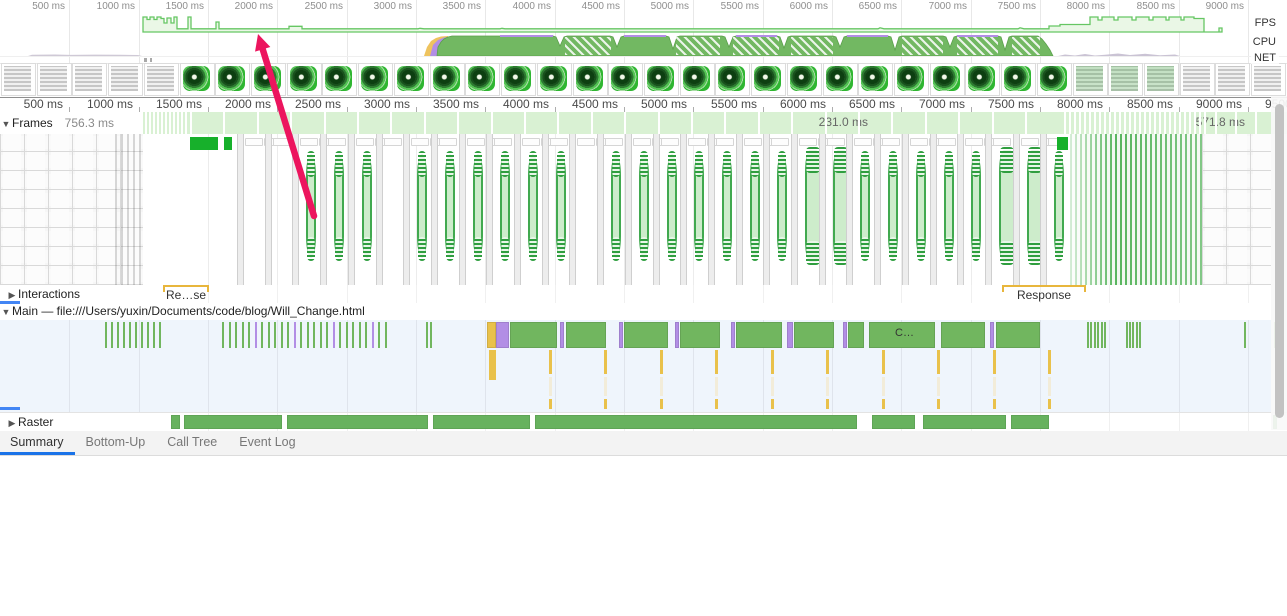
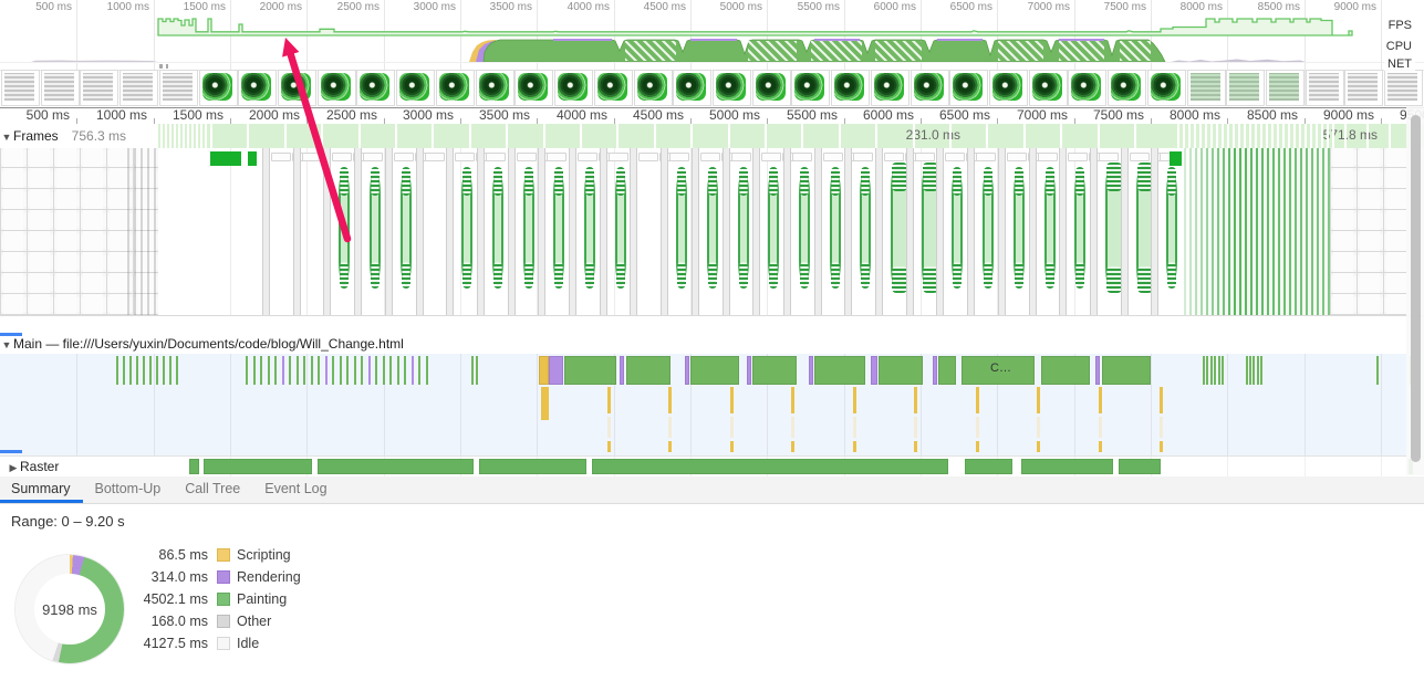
  500 ms
  1000 ms
  1500 ms
  2000 ms
  2500 ms
  3000 ms
  3500 ms
  4000 ms
  4500 ms
  5000 ms
  5500 ms
  6000 ms
  6500 ms
  7000 ms
  7500 ms
  8000 ms
  8500 ms
  9000 ms
  FPS
  CPU
  NET
  500 ms
  1000 ms
  1500 ms
  2000 ms
  2500 ms
  3000 ms
  3500 ms
  4000 ms
  4500 ms
  5000 ms
  5500 ms
  6000 ms
  6500 ms
  7000 ms
  7500 ms
  8000 ms
  8500 ms
  9000 ms
  ▼ Frames 756.3 ms
  231.0 ms
  1.8 ms
- ▶ Interactions
- Re…se
- Response
  ▼ Main — file:///Users/yuxin/Documents/code/blog/Will_Change.html
  C…
  ▶ Raster
  Summary Bottom-Up Call Tree Event Log
+ Range: 0 – 9.20 s
+ 9198 ms
+ 86.5 ms
+ Scripting
+ 314.0 ms
+ Rendering
+ 4502.1 ms
+ Painting
+ 168.0 ms
+ Other
+ 4127.5 ms
+ Idle
